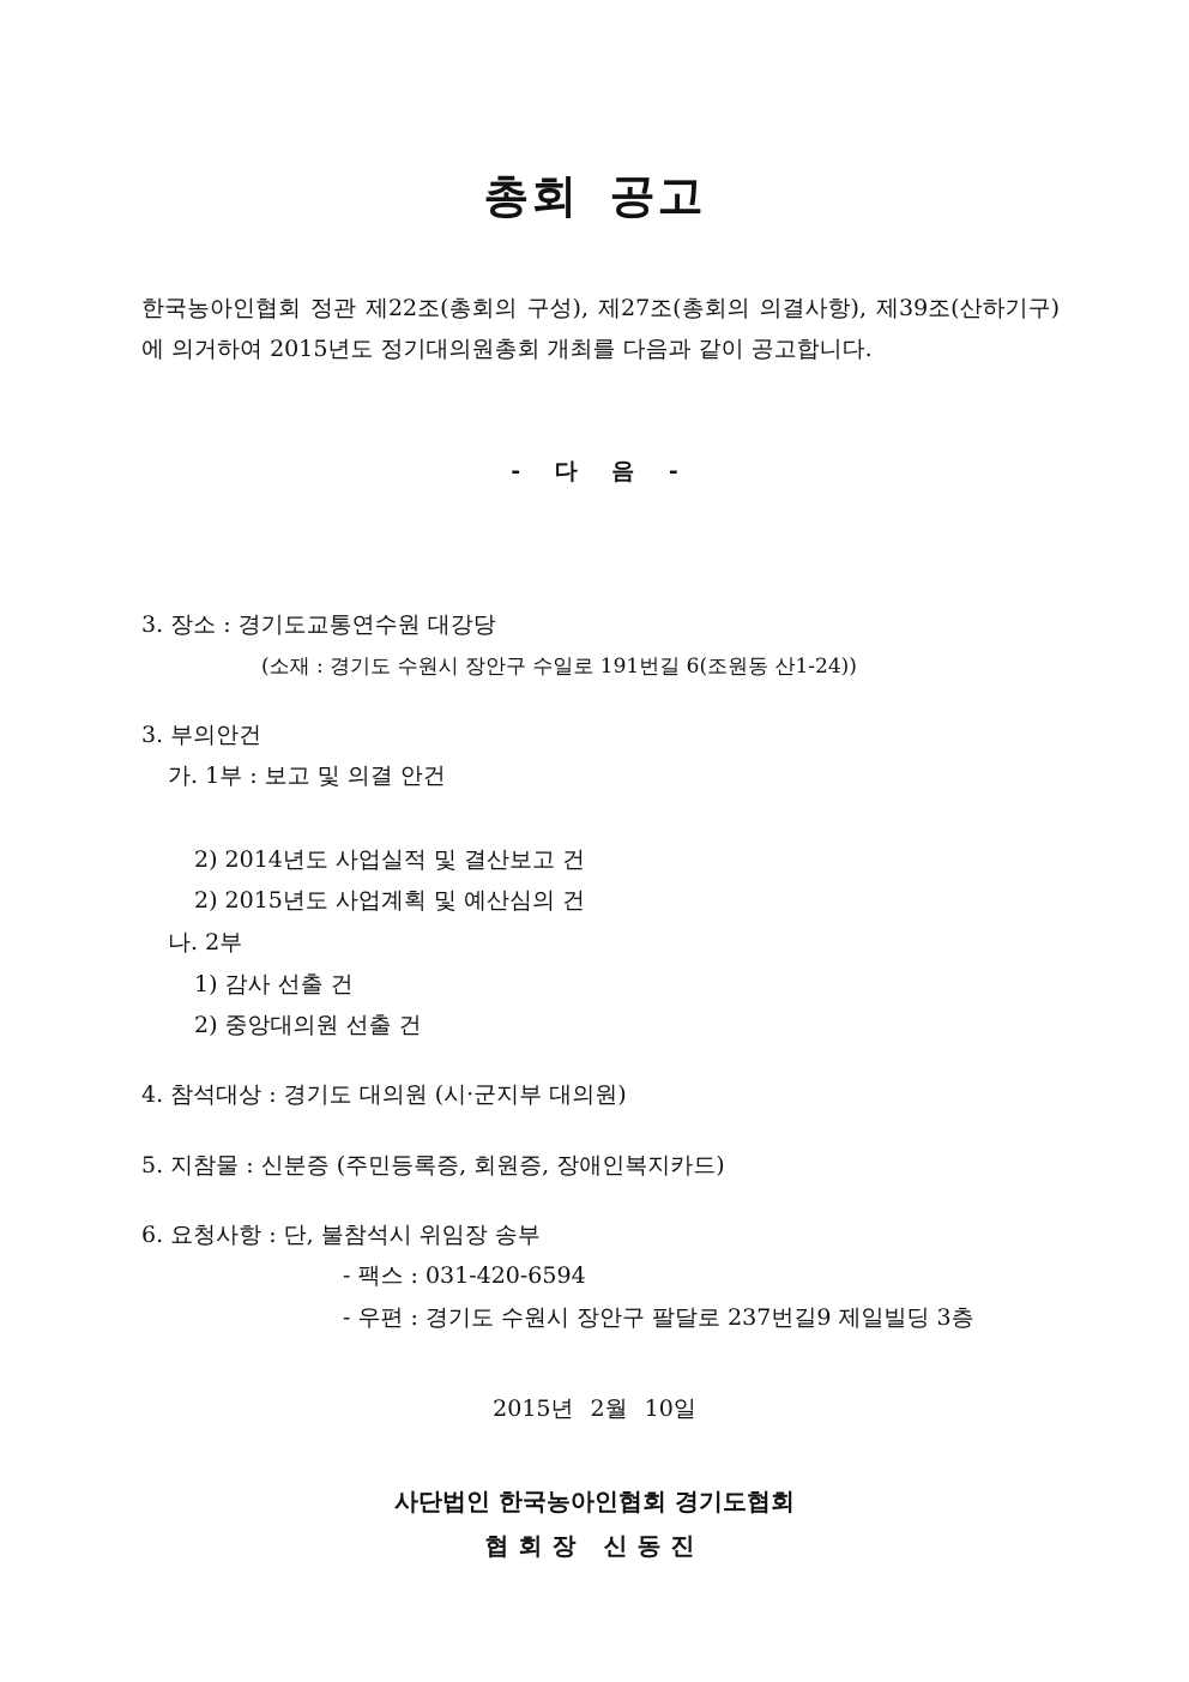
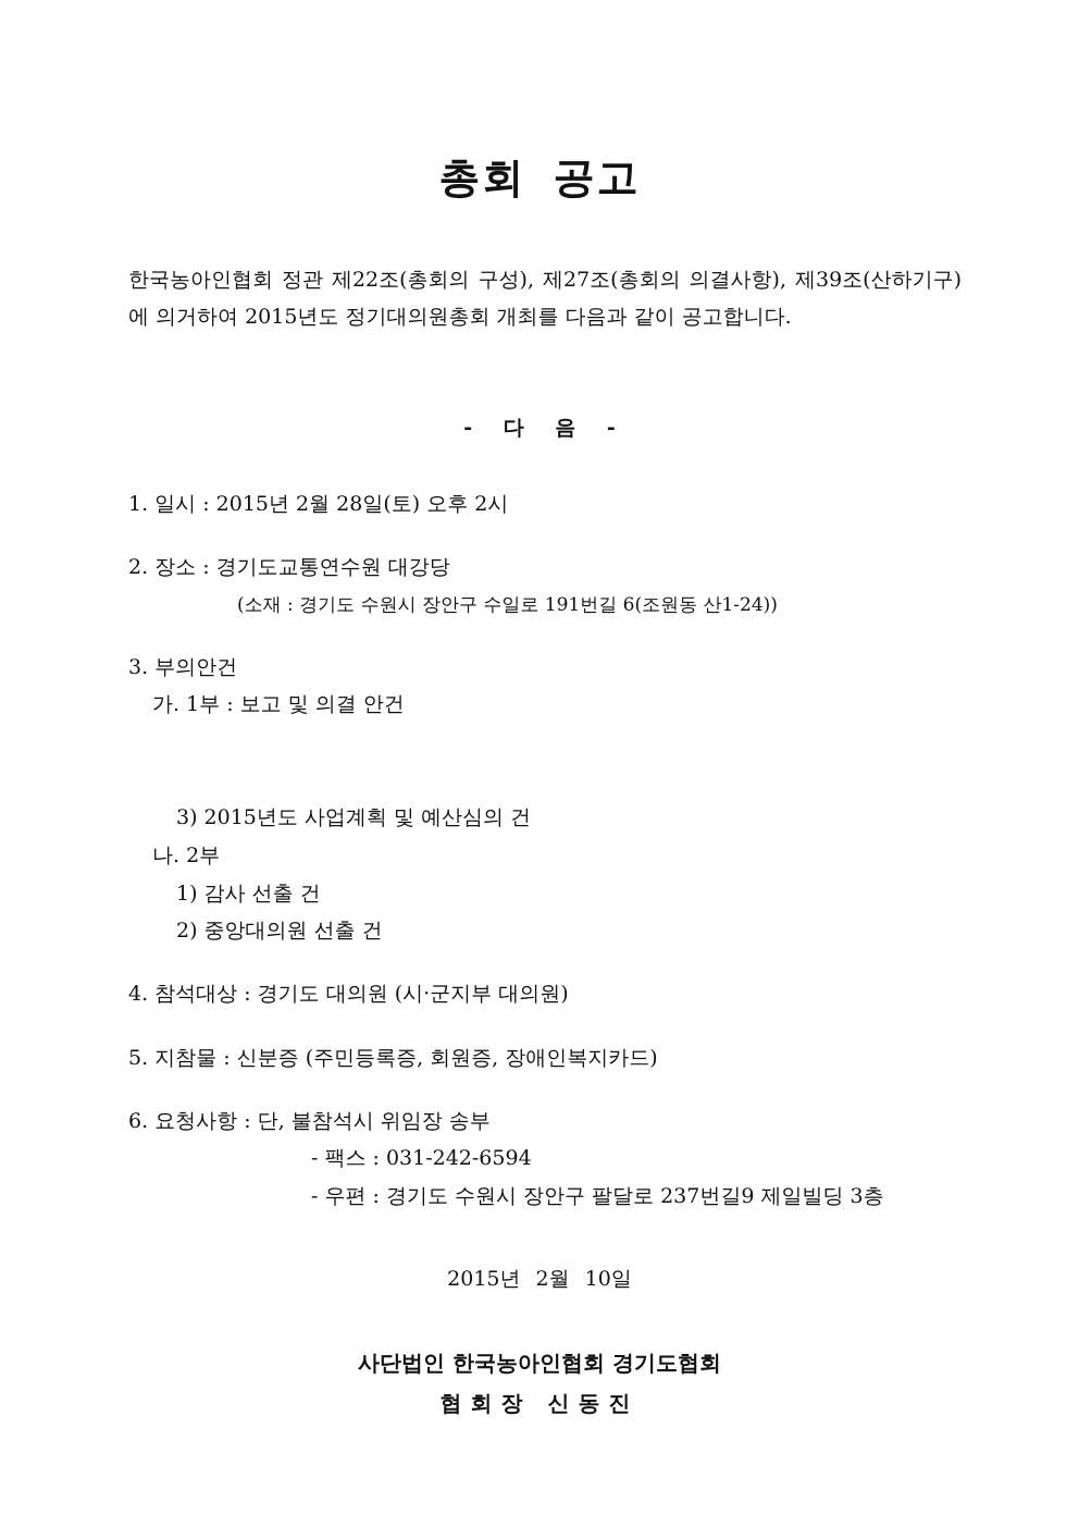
  총회 공고
  한국농아인협회 정관 제22조(총회의 구성), 제27조(총회의 의결사항), 제39조(산하기구)에 의거하여 2015년도 정기대의원총회 개최를 다음과 같이 공고합니다.
  - 다 음 -
+ 1. 일시 : 2015년 2월 28일(토) 오후 2시
- 3. 장소 : 경기도교통연수원 대강당
+ 2. 장소 : 경기도교통연수원 대강당
  (소재 : 경기도 수원시 장안구 수일로 191번길 6(조원동 산1-24))
  3. 부의안건
  가. 1부 : 보고 및 의결 안건
- 2) 2014년도 사업실적 및 결산보고 건
- 2) 2015년도 사업계획 및 예산심의 건
+ 3) 2015년도 사업계획 및 예산심의 건
  나. 2부
  1) 감사 선출 건
  2) 중앙대의원 선출 건
  4. 참석대상 : 경기도 대의원 (시·군지부 대의원)
  5. 지참물 : 신분증 (주민등록증, 회원증, 장애인복지카드)
  6. 요청사항 : 단, 불참석시 위임장 송부
- - 팩스 : 031-420-6594
+ - 팩스 : 031-242-6594
  - 우편 : 경기도 수원시 장안구 팔달로 237번길9 제일빌딩 3층
  2015년 2월 10일
  사단법인 한국농아인협회 경기도협회
  협회장 신동진
